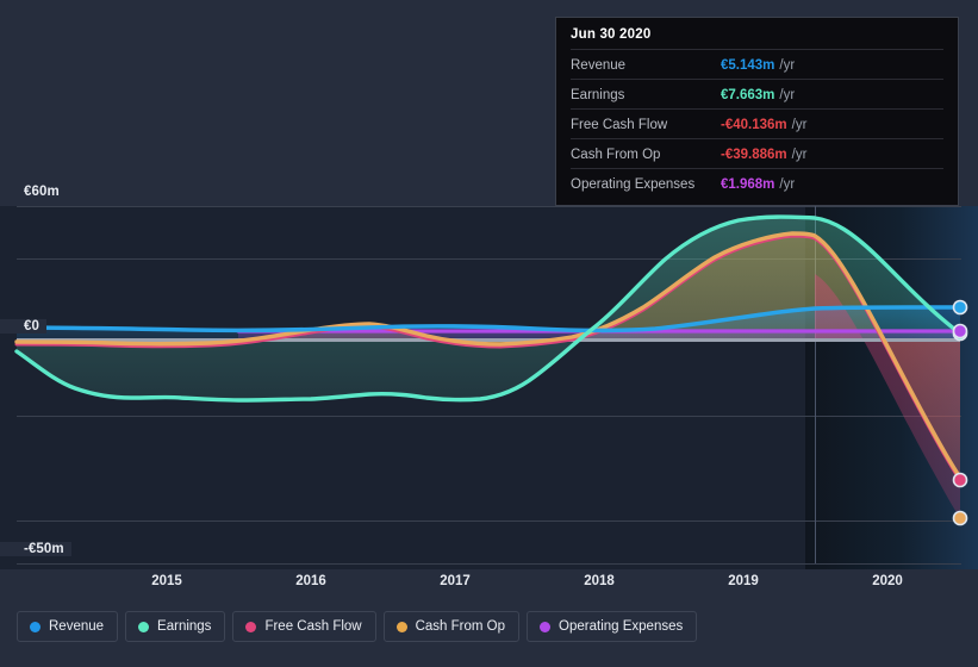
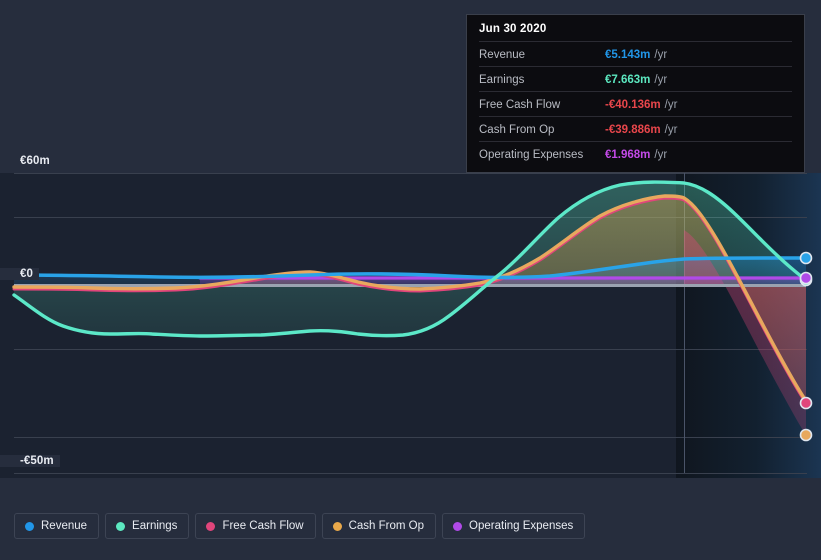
  €60m
  €0
  -€50m
- 2015
- 2016
- 2017
- 2018
- 2019
- 2020
  Jun 30 2020
  Revenue
  €5.143m /yr
  Earnings
  €7.663m /yr
  Free Cash Flow
  -€40.136m /yr
  Cash From Op
  -€39.886m /yr
  Operating Expenses
  €1.968m /yr
  Revenue
  Earnings
  Free Cash Flow
  Cash From Op
  Operating Expenses
